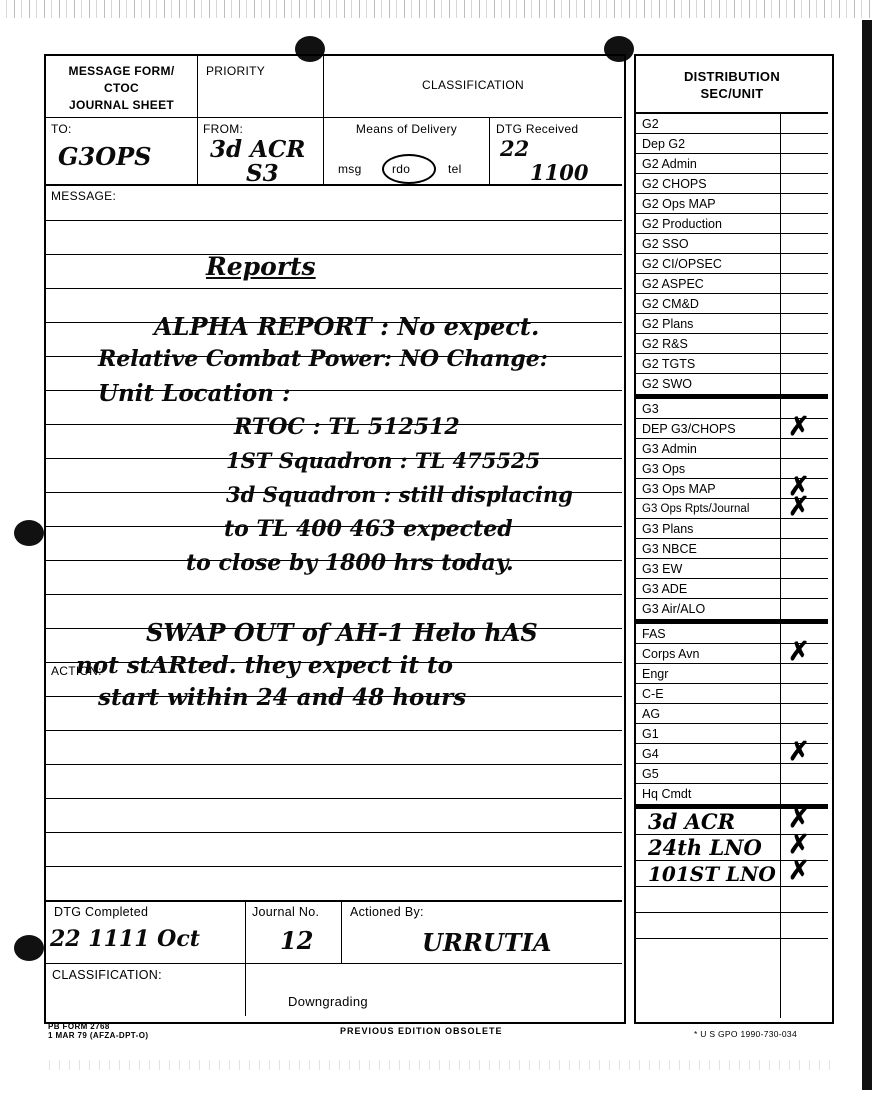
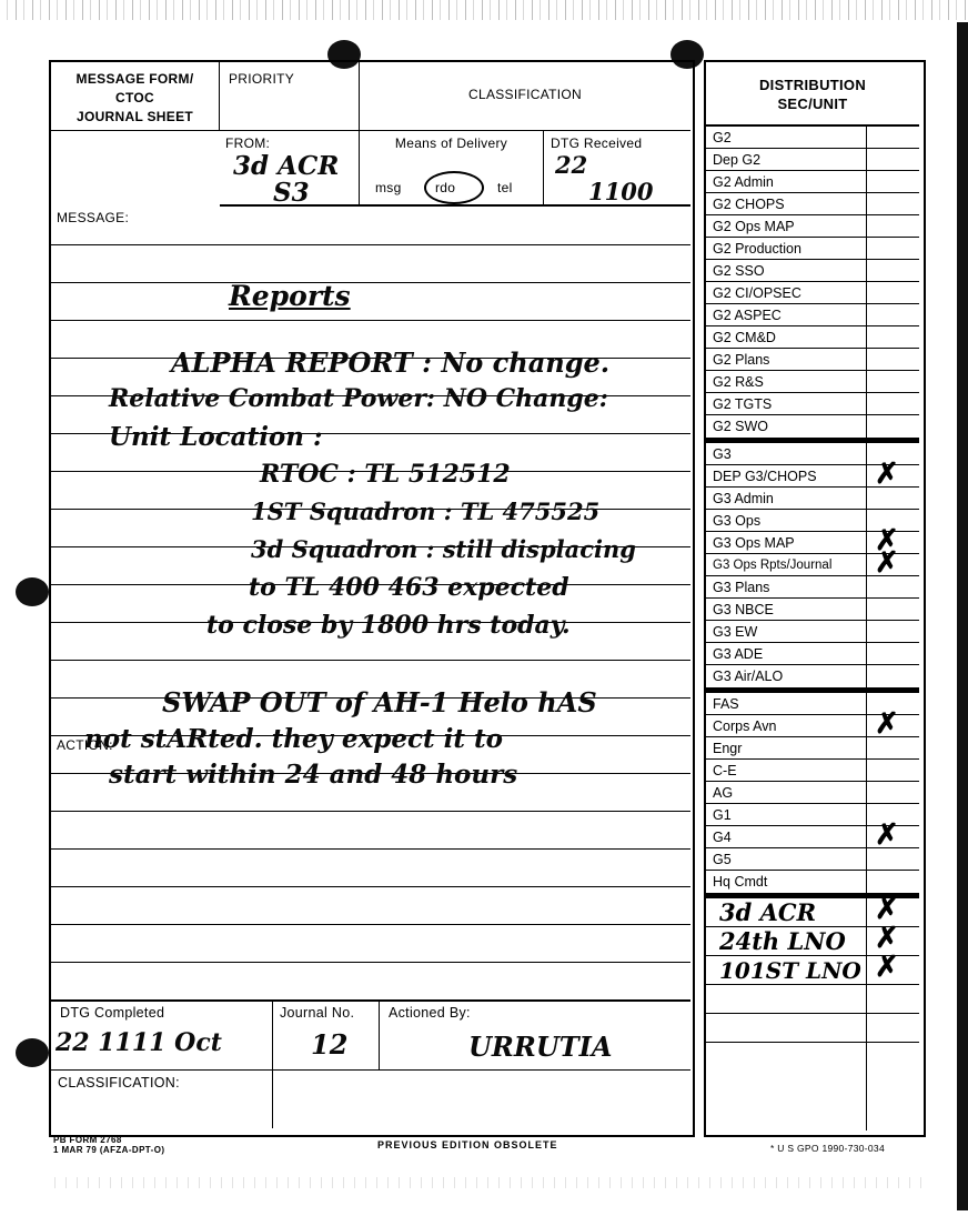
  MESSAGE FORM/
  CTOC
  JOURNAL SHEET
  PRIORITY
  CLASSIFICATION
- TO:
- G3OPS
  FROM:
  3d ACR
  S3
  Means of Delivery
  msg
  rdo
  tel
  DTG Received
  22
  1100
  MESSAGE:
  Reports
- ALPHA REPORT : No expect.
+ ALPHA REPORT : No change.
  Relative Combat Power: NO Change:
  Unit Location :
  RTOC : TL 512512
  1ST Squadron : TL 475525
  3d Squadron : still displacing
  to TL 400 463 expected
  to close by 1800 hrs today.
  SWAP OUT of AH-1 Helo hAS
  not stARted. they expect it to
  start within 24 and 48 hours
  ACTION:
  DTG Completed
  22 1111 Oct
  Journal No.
  12
  Actioned By:
  URRUTIA
  CLASSIFICATION:
- Downgrading
  PB FORM 2768
  1 MAR 79 (AFZA-DPT-O)
  PREVIOUS EDITION OBSOLETE
  * U S GPO 1990-730-034
  DISTRIBUTION
  SEC/UNIT
  G2
  Dep G2
  G2 Admin
  G2 CHOPS
  G2 Ops MAP
  G2 Production
  G2 SSO
  G2 CI/OPSEC
  G2 ASPEC
  G2 CM&D
  G2 Plans
  G2 R&S
  G2 TGTS
  G2 SWO
  G3
  DEP G3/CHOPS
  ✗
  G3 Admin
  G3 Ops
  G3 Ops MAP
  ✗
  G3 Ops Rpts/Journal
  ✗
  G3 Plans
  G3 NBCE
  G3 EW
  G3 ADE
  G3 Air/ALO
  FAS
  Corps Avn
  ✗
  Engr
  C-E
  AG
  G1
  G4
  ✗
  G5
  Hq Cmdt
  3d ACR
  ✗
  24th LNO
  ✗
  101ST LNO
  ✗
